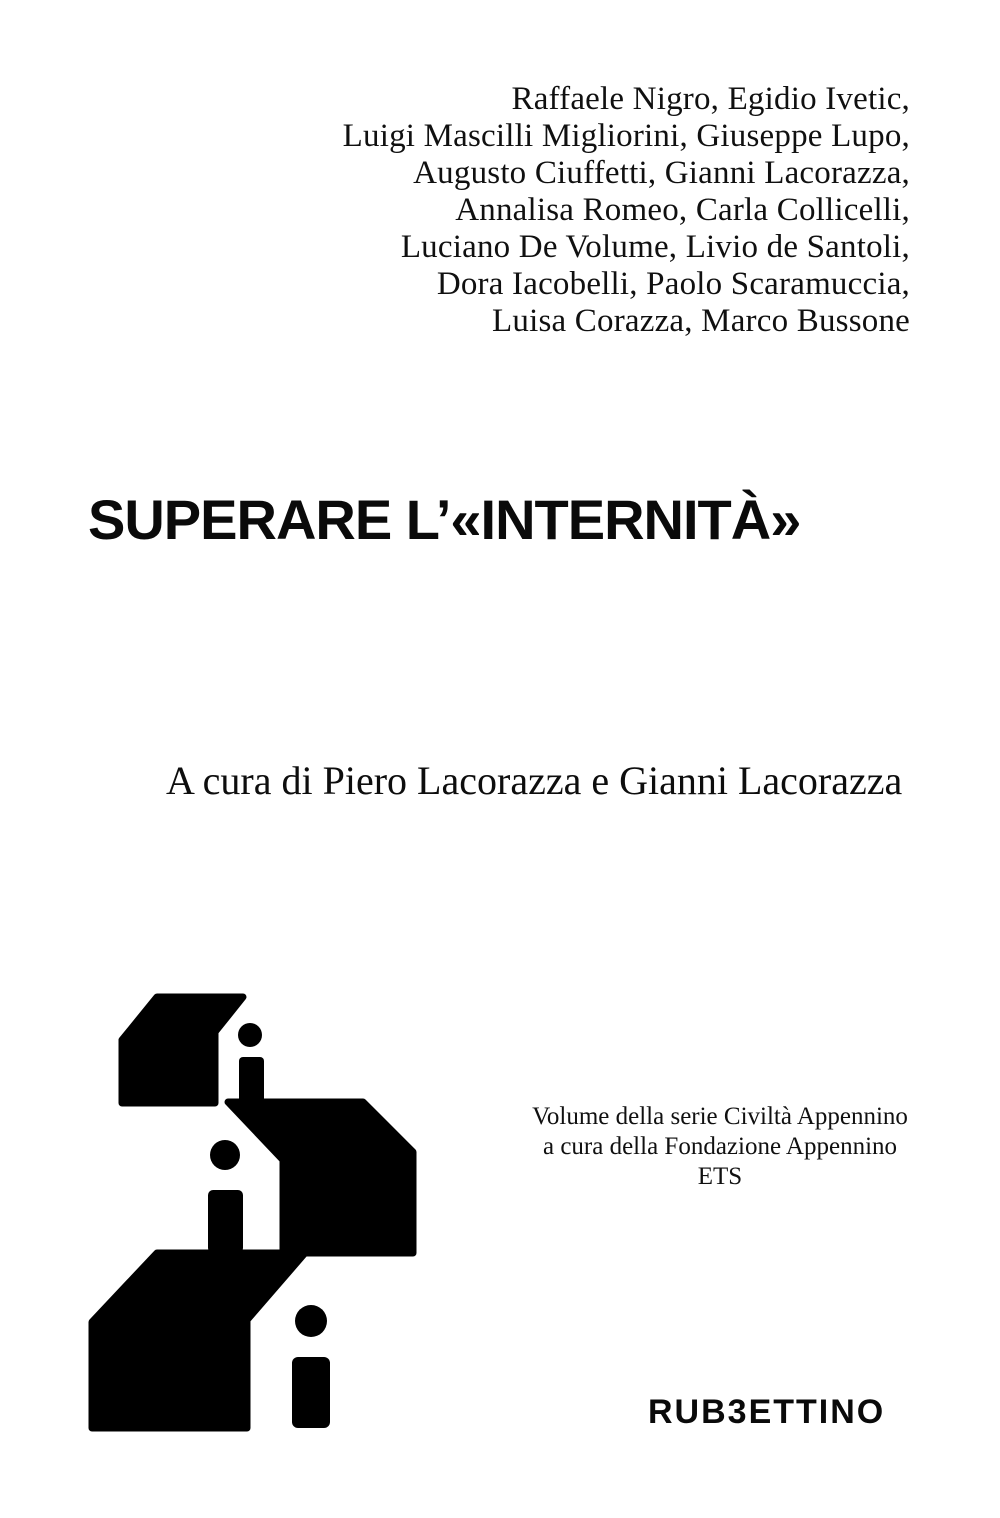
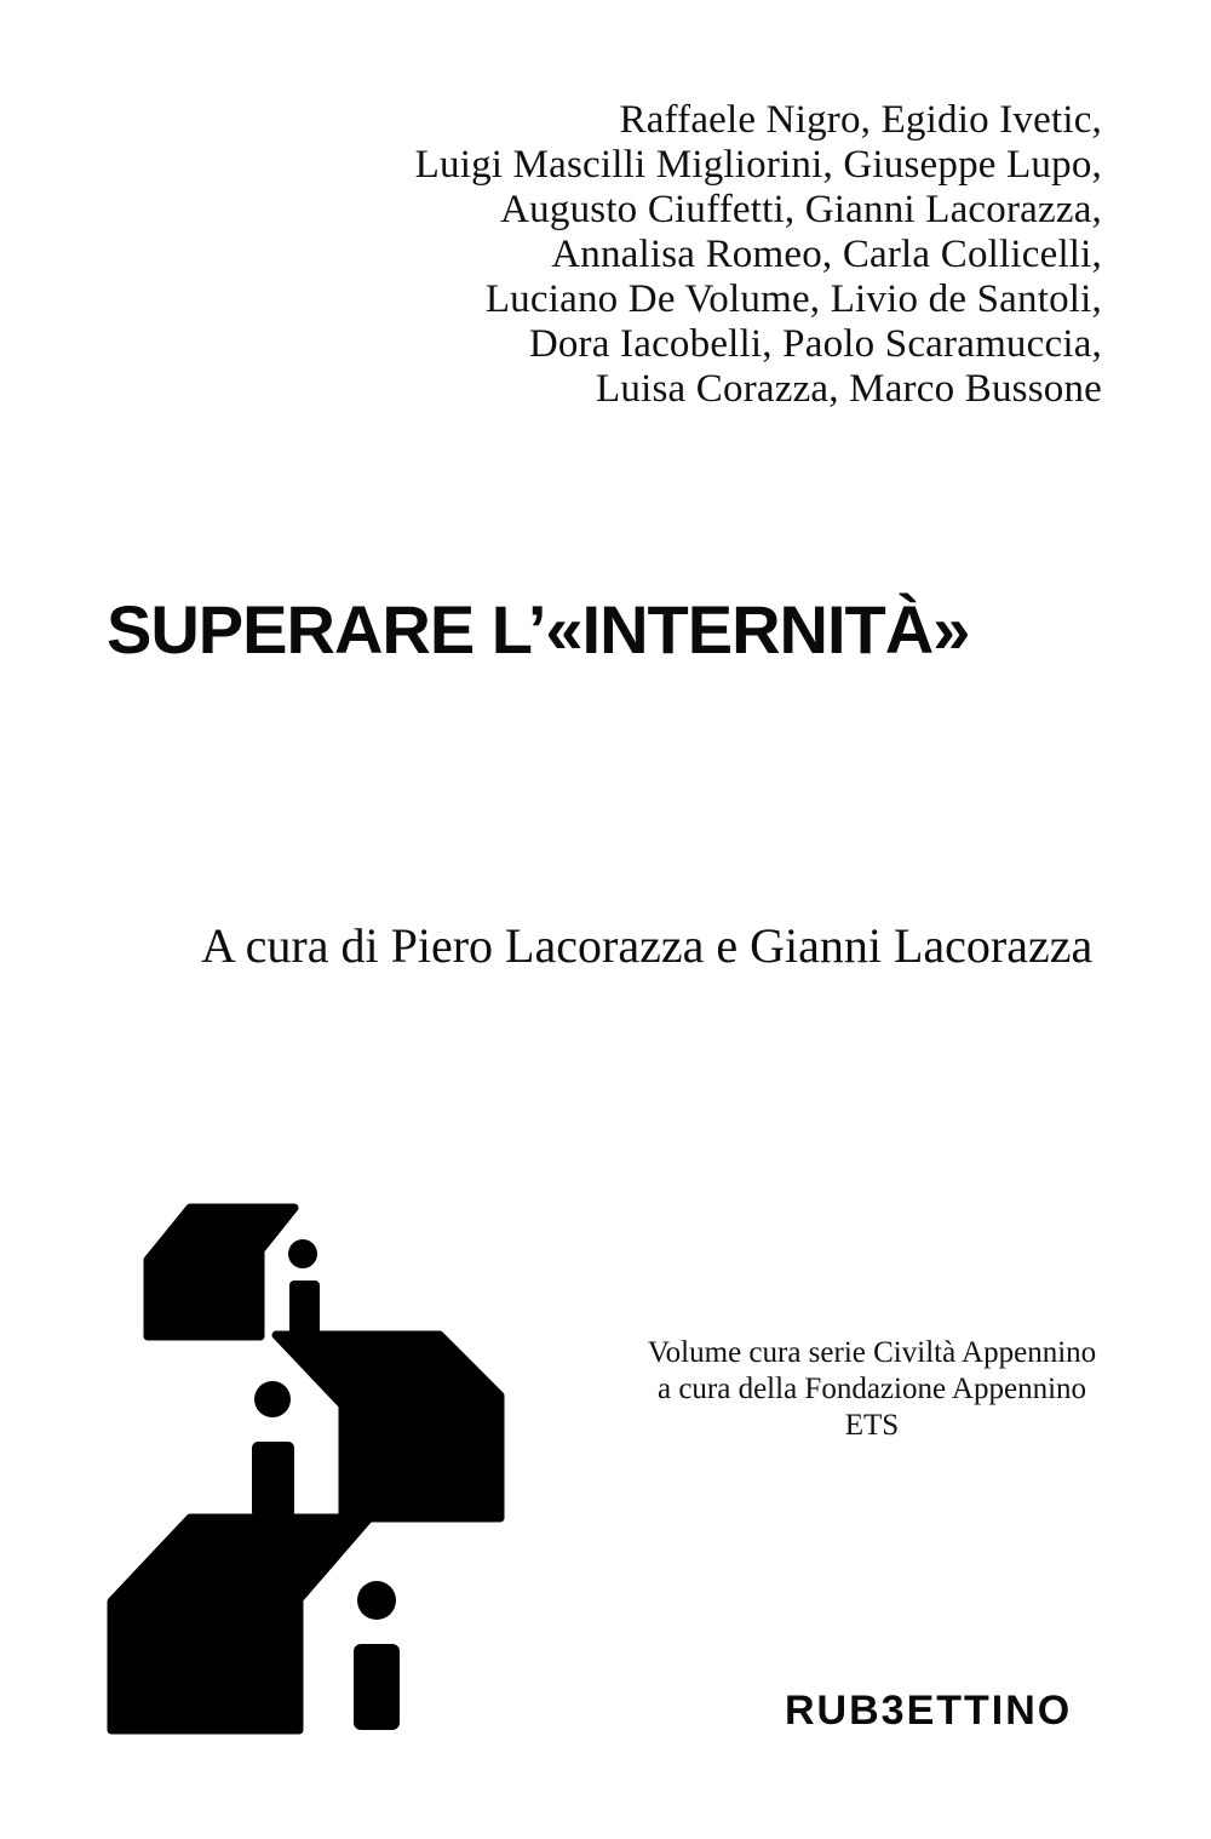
  Raffaele Nigro, Egidio Ivetic,
  Luigi Mascilli Migliorini, Giuseppe Lupo,
  Augusto Ciuffetti, Gianni Lacorazza,
  Annalisa Romeo, Carla Collicelli,
  Luciano De Volume, Livio de Santoli,
  Dora Iacobelli, Paolo Scaramuccia,
  Luisa Corazza, Marco Bussone
  SUPERARE L’«INTERNITÀ»
  A cura di Piero Lacorazza e Gianni Lacorazza
- Volume della serie Civiltà Appennino
+ Volume cura serie Civiltà Appennino
  a cura della Fondazione Appennino ETS
  RUB3ETTINO
